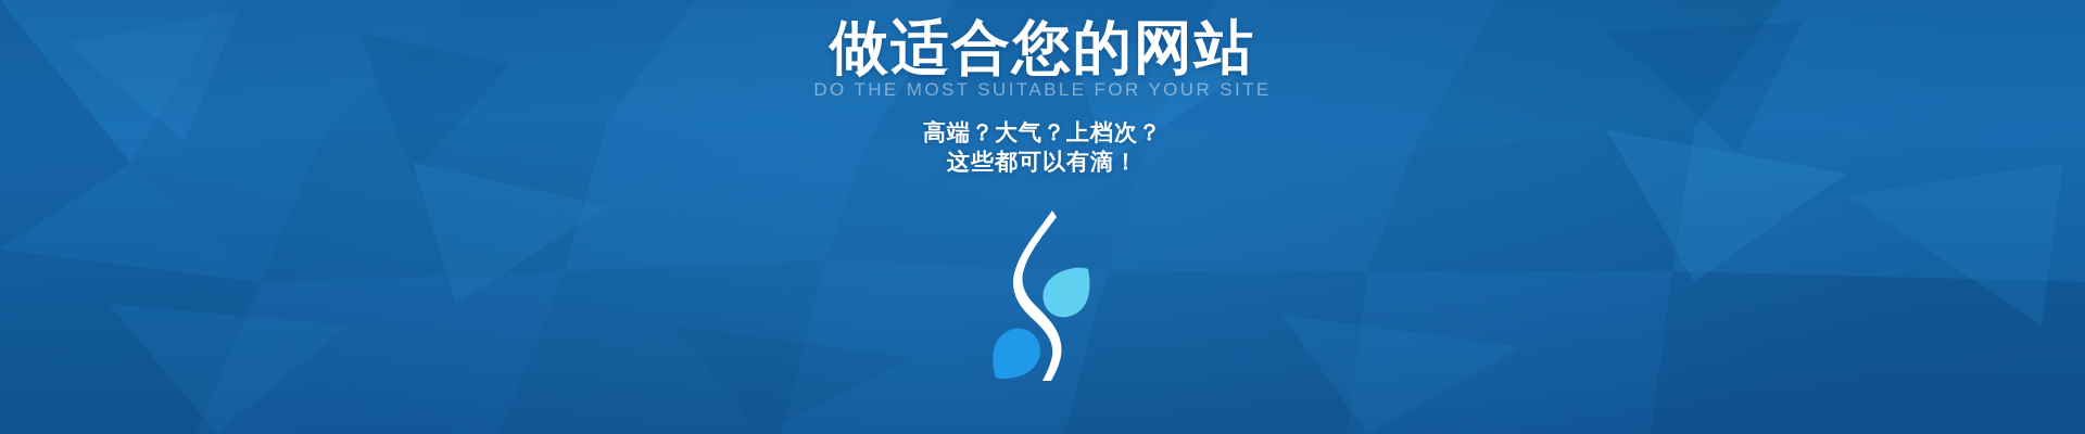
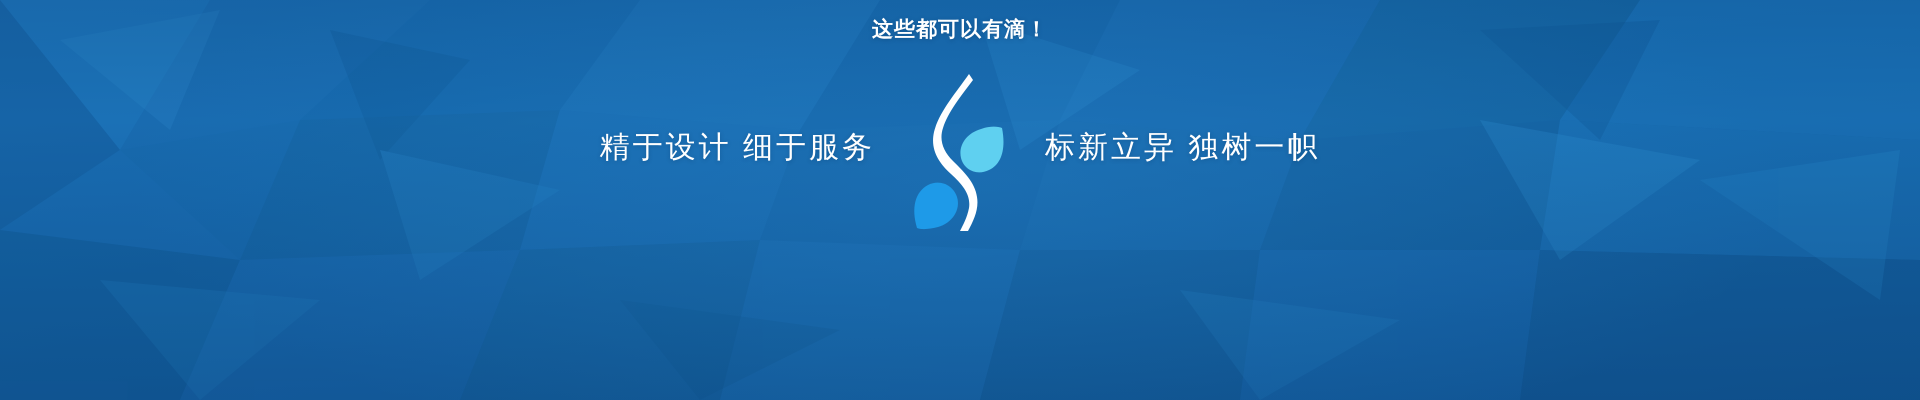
- 做适合您的网站
- DO THE MOST SUITABLE FOR YOUR SITE
- 高端？大气？上档次？
  这些都可以有滴！
+ 精于设计 细于服务
+ 标新立异 独树一帜
